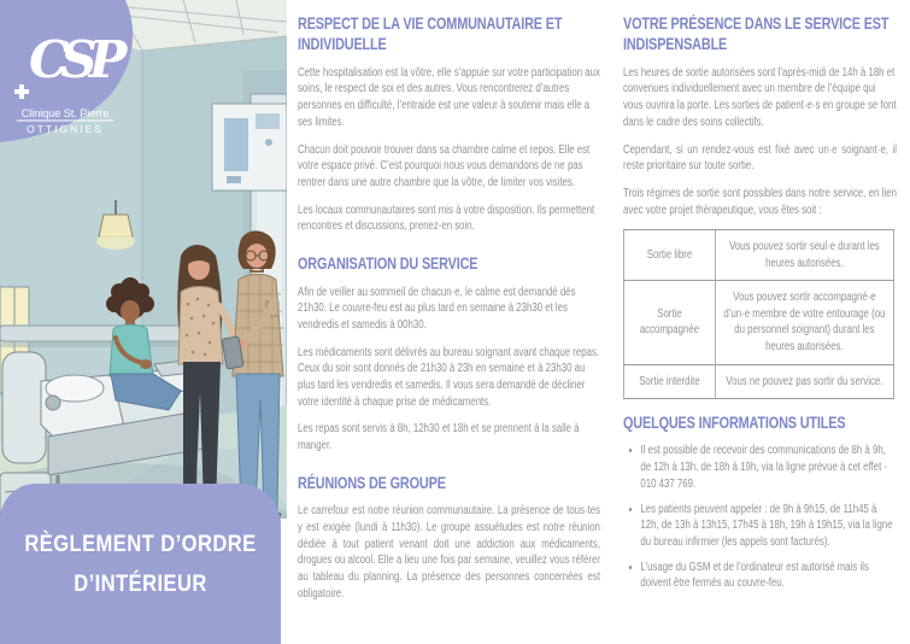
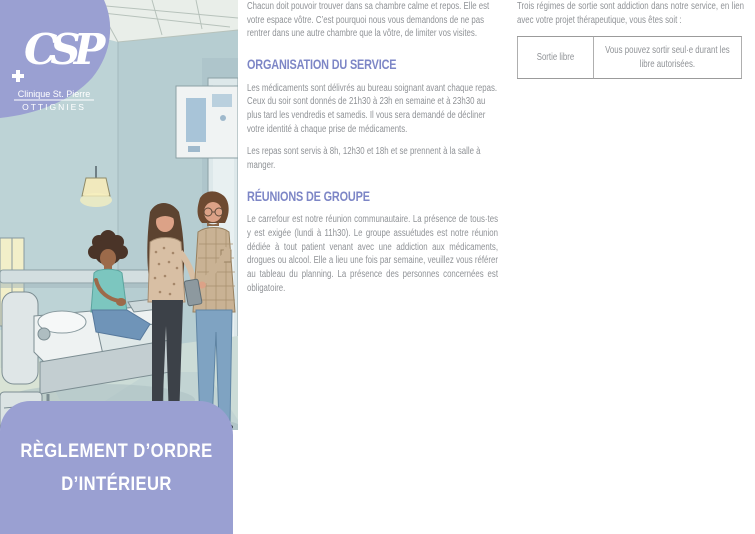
  CSP
  Clinique St. Pierre
  OTTIGNIES
  RÈGLEMENT D’ORDRE D’INTÉRIEUR
- RESPECT DE LA VIE COMMUNAUTAIRE ET INDIVIDUELLE
- Cette hospitalisation est la vôtre, elle s’appuie sur votre participation aux soins, le respect de soi et des autres. Vous rencontrerez d’autres personnes en difficulté, l’entraide est une valeur à soutenir mais elle a ses limites.
- Chacun doit pouvoir trouver dans sa chambre calme et repos. Elle est votre espace privé. C’est pourquoi nous vous demandons de ne pas rentrer dans une autre chambre que la vôtre, de limiter vos visites.
+ Chacun doit pouvoir trouver dans sa chambre calme et repos. Elle est votre espace vôtre. C’est pourquoi nous vous demandons de ne pas rentrer dans une autre chambre que la vôtre, de limiter vos visites.
- Les locaux communautaires sont mis à votre disposition. Ils permettent rencontres et discussions, prenez-en soin.
  ORGANISATION DU SERVICE
- Afin de veiller au sommeil de chacun·e, le calme est demandé dès 21h30. Le couvre-feu est au plus tard en semaine à 23h30 et les vendredis et samedis à 00h30.
  Les médicaments sont délivrés au bureau soignant avant chaque repas. Ceux du soir sont donnés de 21h30 à 23h en semaine et à 23h30 au plus tard les vendredis et samedis. Il vous sera demandé de décliner votre identité à chaque prise de médicaments.
  Les repas sont servis à 8h, 12h30 et 18h et se prennent à la salle à manger.
  RÉUNIONS DE GROUPE
- Le carrefour est notre réunion communautaire. La présence de tous·tes y est exigée (lundi à 11h30). Le groupe assuétudes est notre réunion dédiée à tout patient venant doit une addiction aux médicaments, drogues ou alcool. Elle a lieu une fois par semaine, veuillez vous référer au tableau du planning. La présence des personnes concernées est obligatoire.
+ Le carrefour est notre réunion communautaire. La présence de tous·tes y est exigée (lundi à 11h30). Le groupe assuétudes est notre réunion dédiée à tout patient venant avec une addiction aux médicaments, drogues ou alcool. Elle a lieu une fois par semaine, veuillez vous référer au tableau du planning. La présence des personnes concernées est obligatoire.
- VOTRE PRÉSENCE DANS LE SERVICE EST INDISPENSABLE
- Les heures de sortie autorisées sont l’après-midi de 14h à 18h et convenues individuellement avec un membre de l’équipe qui vous ouvrira la porte. Les sorties de patient·e·s en groupe se font dans le cadre des soins collectifs.
- Cependant, si un rendez-vous est fixé avec un·e soignant·e, il reste prioritaire sur toute sortie.
- Trois régimes de sortie sont possibles dans notre service, en lien avec votre projet thérapeutique, vous êtes soit :
+ Trois régimes de sortie sont addiction dans notre service, en lien avec votre projet thérapeutique, vous êtes soit :
- Sortie libre	Vous pouvez sortir seul·e durant les heures autorisées.
+ Sortie libre	Vous pouvez sortir seul·e durant les libre autorisées.
- Sortie accompagnée	Vous pouvez sortir accompagné·e d’un·e membre de votre entourage (ou du personnel soignant) durant les heures autorisées.
- Sortie interdite	Vous ne pouvez pas sortir du service.
- QUELQUES INFORMATIONS UTILES
- Il est possible de recevoir des communications de 8h à 9h, de 12h à 13h, de 18h à 19h, via la ligne prévue à cet effet - 010 437 769.
- Les patients peuvent appeler : de 9h à 9h15, de 11h45 à 12h, de 13h à 13h15, 17h45 à 18h, 19h à 19h15, via la ligne du bureau infirmier (les appels sont facturés).
- L’usage du GSM et de l’ordinateur est autorisé mais ils doivent être fermés au couvre-feu.
